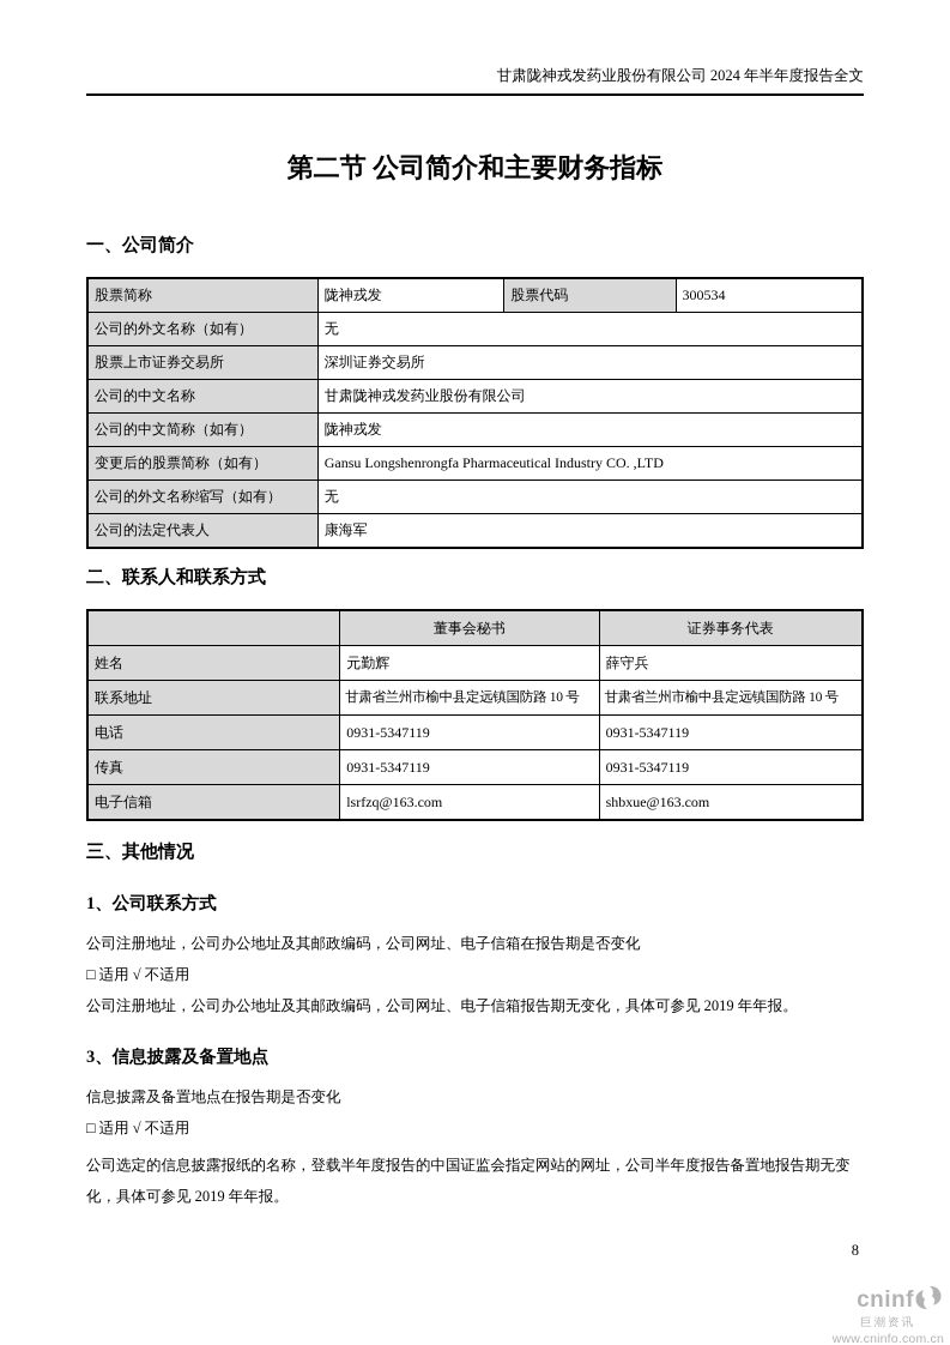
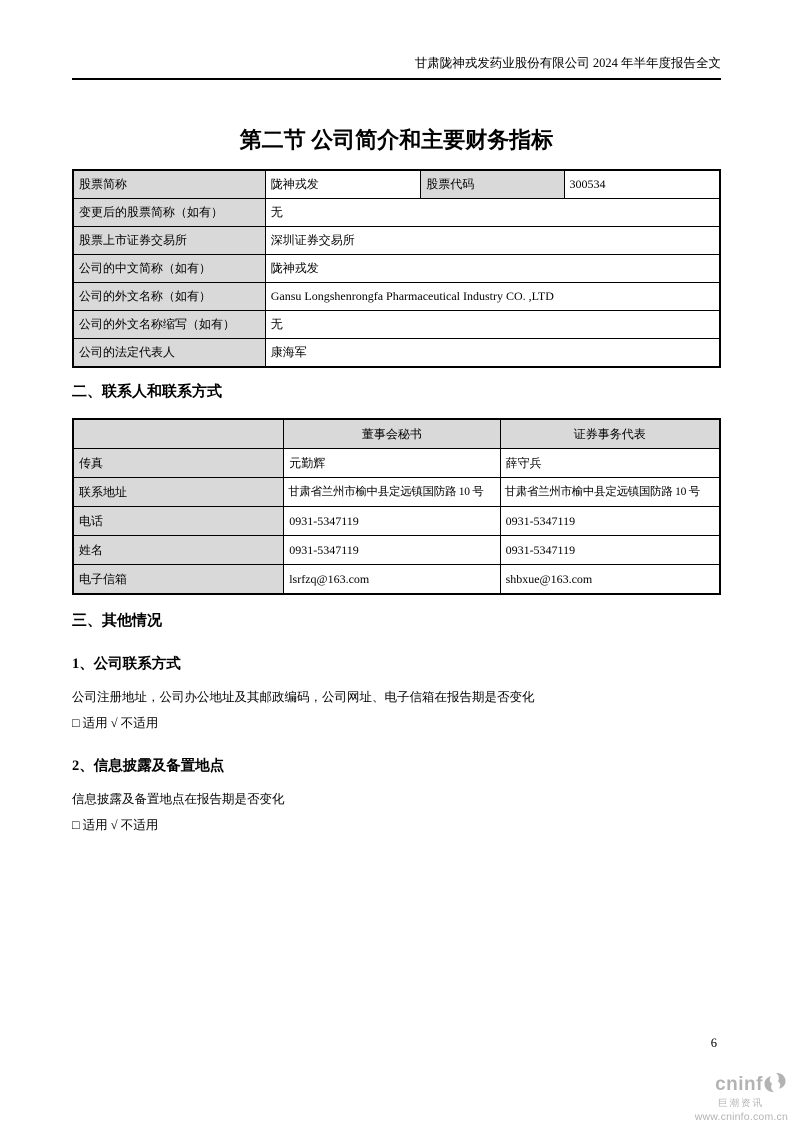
  甘肃陇神戎发药业股份有限公司 2024 年半年度报告全文
  第二节 公司简介和主要财务指标
- 一、公司简介
  股票简称	陇神戎发	股票代码	300534
- 公司的外文名称（如有）	无
+ 变更后的股票简称（如有）	无
  股票上市证券交易所	深圳证券交易所
- 公司的中文名称	甘肃陇神戎发药业股份有限公司
  公司的中文简称（如有）	陇神戎发
- 变更后的股票简称（如有）	Gansu Longshenrongfa Pharmaceutical Industry CO. ,LTD
+ 公司的外文名称（如有）	Gansu Longshenrongfa Pharmaceutical Industry CO. ,LTD
  公司的外文名称缩写（如有）	无
  公司的法定代表人	康海军
  二、联系人和联系方式
  	董事会秘书	证券事务代表
- 姓名	元勤辉	薛守兵
+ 传真	元勤辉	薛守兵
  联系地址	甘肃省兰州市榆中县定远镇国防路 10 号	甘肃省兰州市榆中县定远镇国防路 10 号
  电话	0931-5347119	0931-5347119
- 传真	0931-5347119	0931-5347119
+ 姓名	0931-5347119	0931-5347119
  电子信箱	lsrfzq@163.com	shbxue@163.com
  三、其他情况
  1、公司联系方式
  公司注册地址，公司办公地址及其邮政编码，公司网址、电子信箱在报告期是否变化
  □ 适用 √ 不适用
- 公司注册地址，公司办公地址及其邮政编码，公司网址、电子信箱报告期无变化，具体可参见 2019 年年报。
- 3、信息披露及备置地点
+ 2、信息披露及备置地点
  信息披露及备置地点在报告期是否变化
  □ 适用 √ 不适用
- 公司选定的信息披露报纸的名称，登载半年度报告的中国证监会指定网站的网址，公司半年度报告备置地报告期无变化，具体可参见 2019 年年报。
- 8
+ 6
  cninf
  巨潮资讯
  www.cninfo.com.cn
